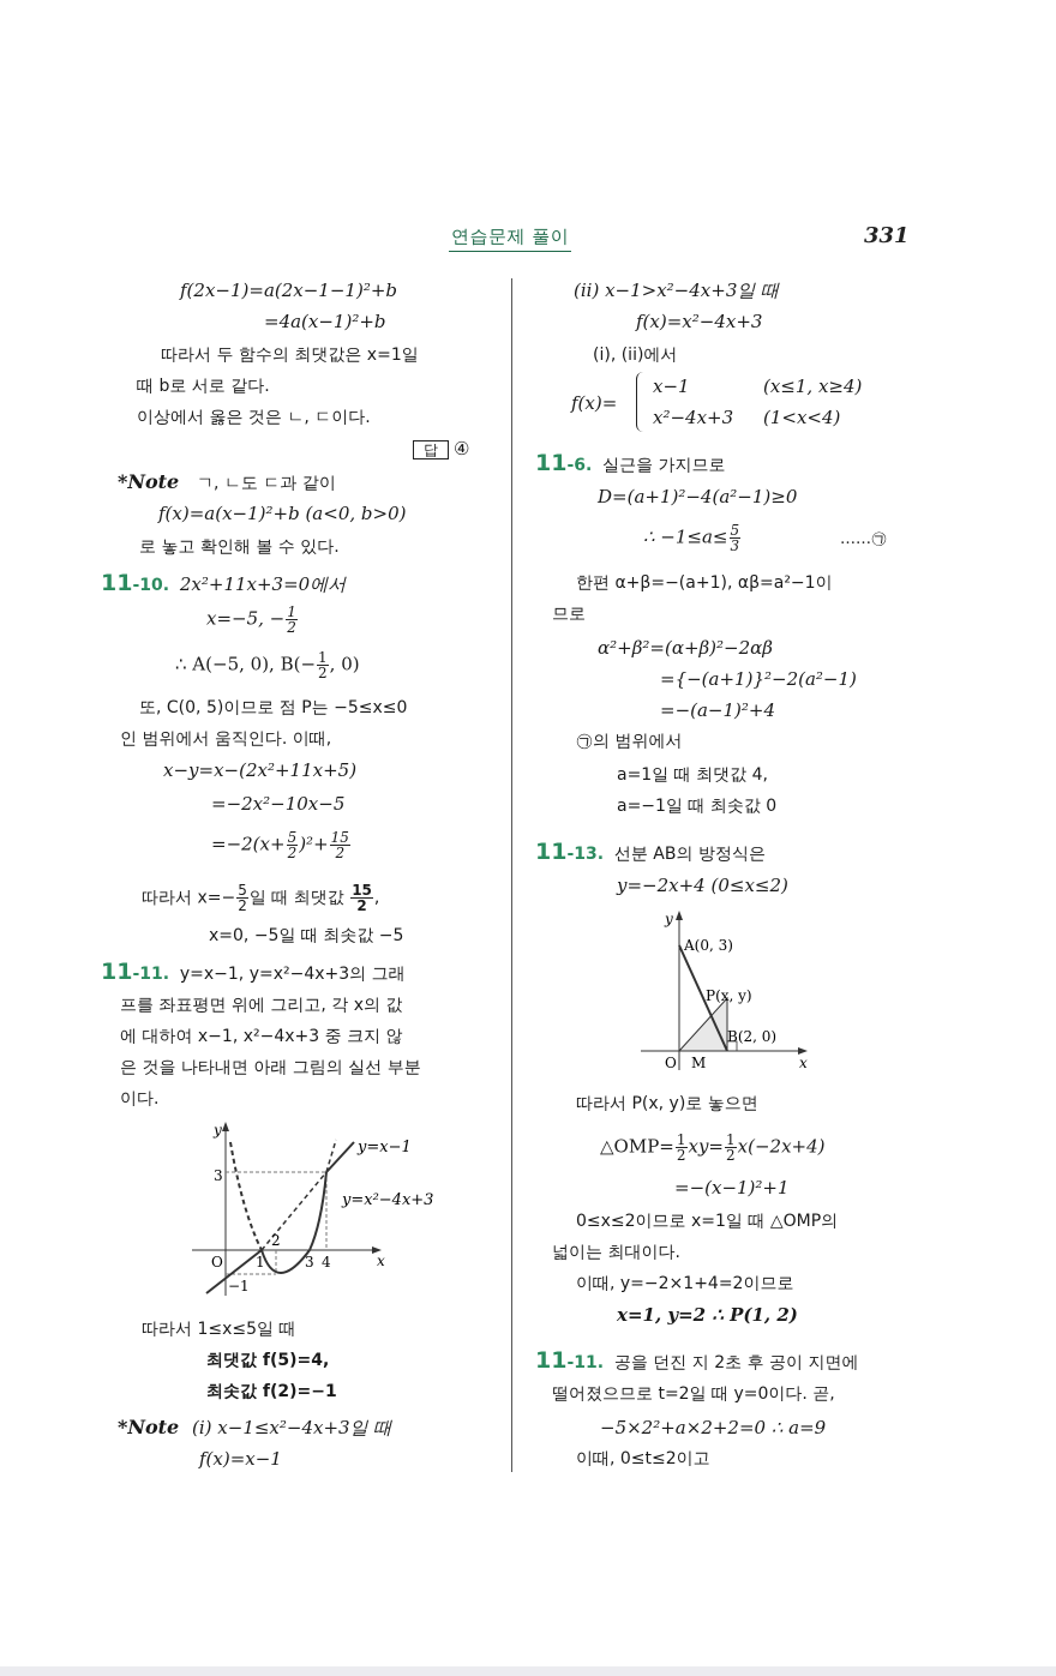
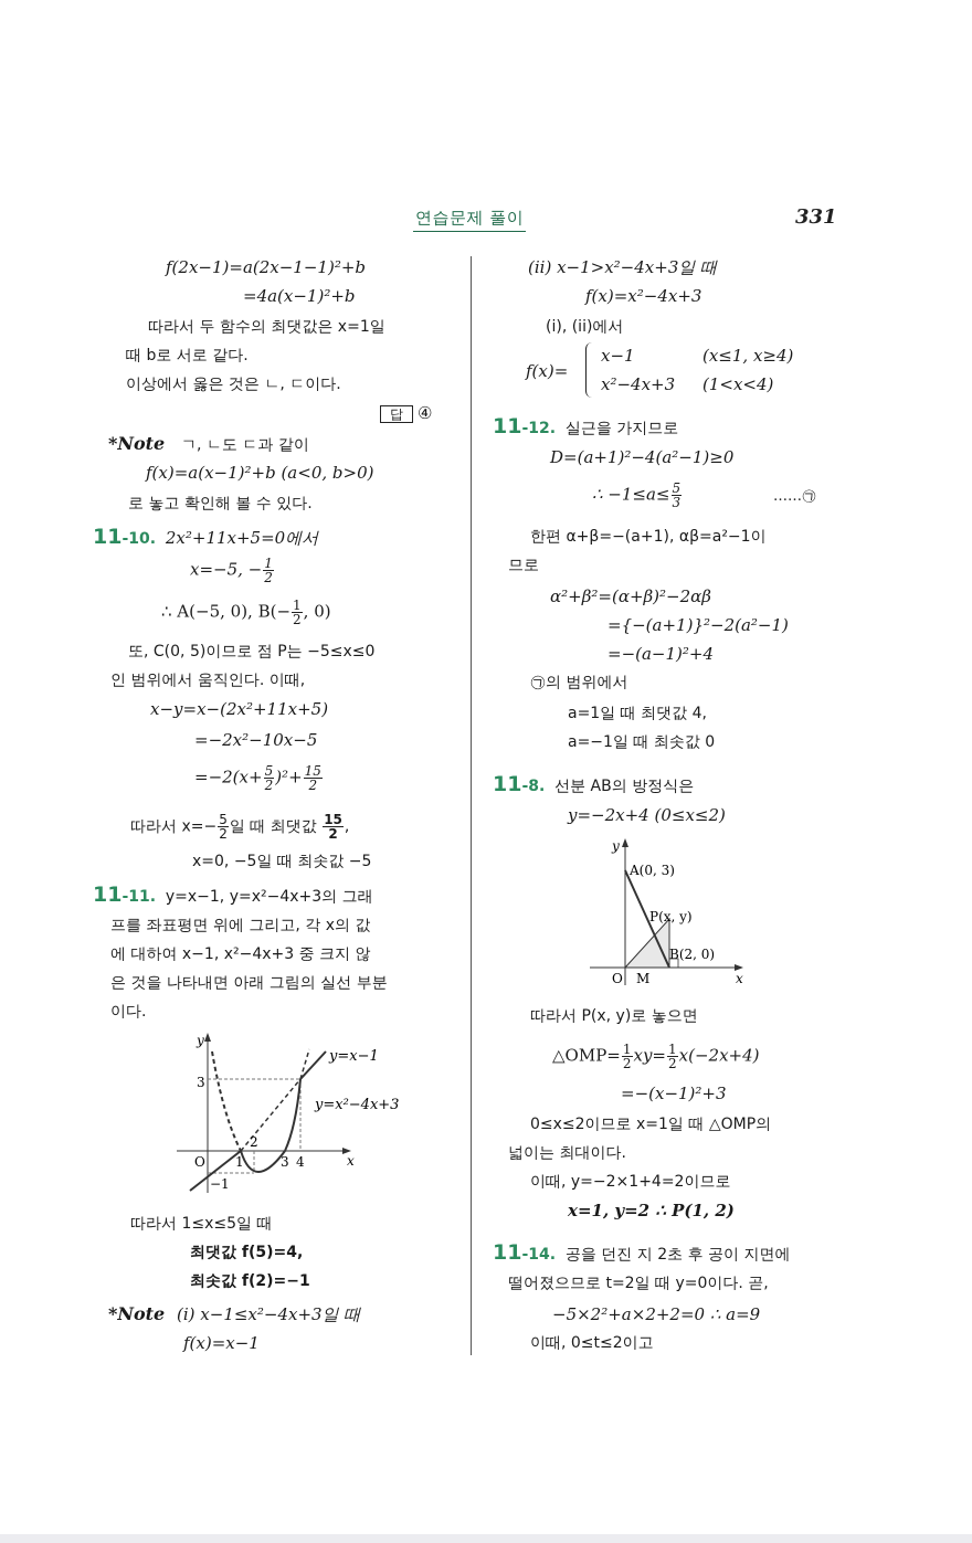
  연습문제 풀이
  331
  f(2x−1)=a(2x−1−1)²+b
  =4a(x−1)²+b
  따라서 두 함수의 최댓값은 x=1일
  때 b로 서로 같다.
  이상에서 옳은 것은 ㄴ, ㄷ이다.
  답 ④
  *Note ㄱ, ㄴ도 ㄷ과 같이
  f(x)=a(x−1)²+b (a<0, b>0)
  로 놓고 확인해 볼 수 있다.
- 11-10. 2x²+11x+3=0에서
+ 11-10. 2x²+11x+5=0에서
  x=−5, −
  1
  2
  ∴ A(−5, 0), B(−
  1
  2
  , 0)
  또, C(0, 5)이므로 점 P는 −5≤x≤0
  인 범위에서 움직인다. 이때,
  x−y=x−(2x²+11x+5)
  =−2x²−10x−5
  =−2(x+
  5
  2
  )²+
  15
  2
  따라서 x=−
  5
  2
  일 때 최댓값
  15
  2
  ,
  x=0, −5일 때 최솟값 −5
  11-11. y=x−1, y=x²−4x+3의 그래
  프를 좌표평면 위에 그리고, 각 x의 값
  에 대하여 x−1, x²−4x+3 중 크지 않
  은 것을 나타내면 아래 그림의 실선 부분
  이다.
  y
  x
  O
  3
  −1
  1
  2
  3
  4
  y=x−1
  y=x²−4x+3
  따라서 1≤x≤5일 때
  최댓값 f(5)=4,
  최솟값 f(2)=−1
  *Note (i) x−1≤x²−4x+3일 때
  f(x)=x−1
  (ii) x−1>x²−4x+3일 때
  f(x)=x²−4x+3
  (i), (ii)에서
  f(x)=
  x−1
  (x≤1, x≥4)
  x²−4x+3
  (1<x<4)
- 11-6. 실근을 가지므로
+ 11-12. 실근을 가지므로
  D=(a+1)²−4(a²−1)≥0
  ∴ −1≤a≤
  5
  3
  ……㉠
  한편 α+β=−(a+1), αβ=a²−1이
  므로
  α²+β²=(α+β)²−2αβ
  ={−(a+1)}²−2(a²−1)
  =−(a−1)²+4
  ㉠의 범위에서
  a=1일 때 최댓값 4,
  a=−1일 때 최솟값 0
- 11-13. 선분 AB의 방정식은
+ 11-8. 선분 AB의 방정식은
  y=−2x+4 (0≤x≤2)
  y
  x
  O
  M
  A(0, 3)
  P(x, y)
  B(2, 0)
  따라서 P(x, y)로 놓으면
  △OMP=
  1
  2
  xy=
  1
  2
  x(−2x+4)
- =−(x−1)²+1
+ =−(x−1)²+3
  0≤x≤2이므로 x=1일 때 △OMP의
  넓이는 최대이다.
  이때, y=−2×1+4=2이므로
  x=1, y=2 ∴ P(1, 2)
- 11-11. 공을 던진 지 2초 후 공이 지면에
+ 11-14. 공을 던진 지 2초 후 공이 지면에
  떨어졌으므로 t=2일 때 y=0이다. 곧,
  −5×2²+a×2+2=0 ∴ a=9
  이때, 0≤t≤2이고
